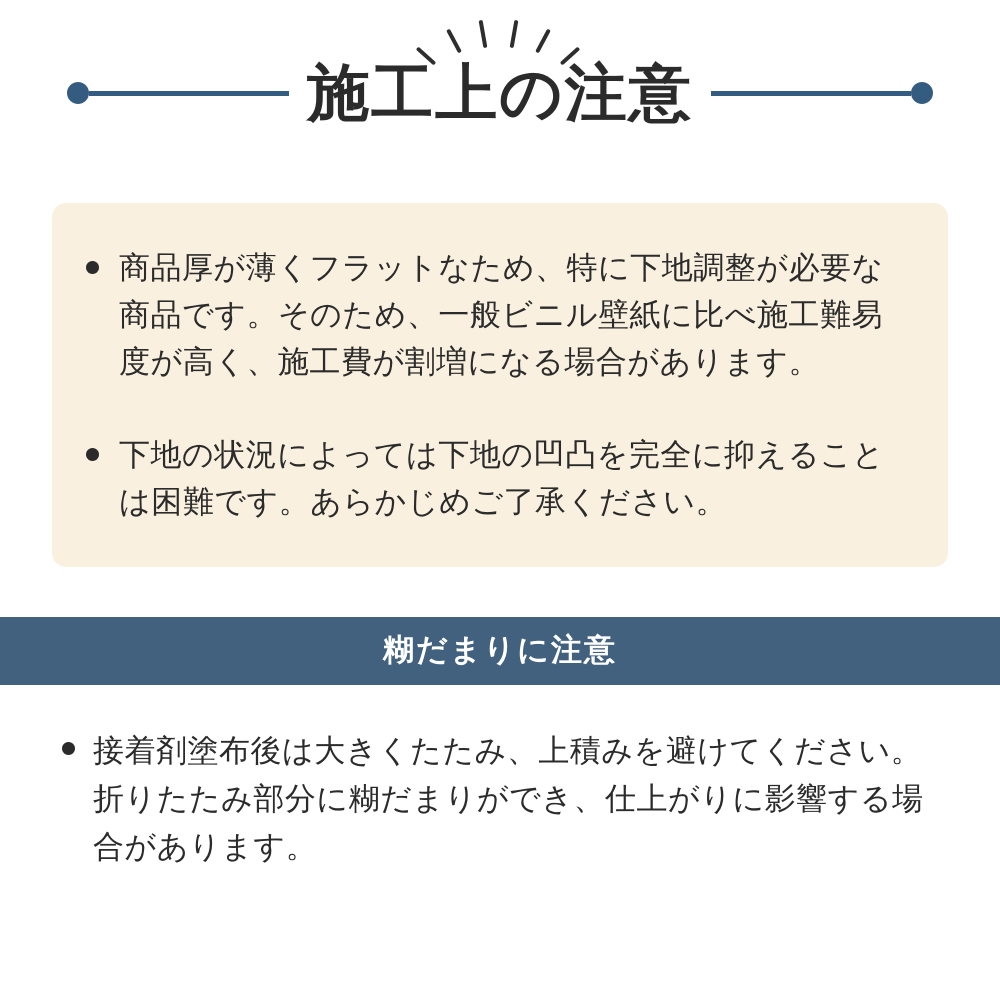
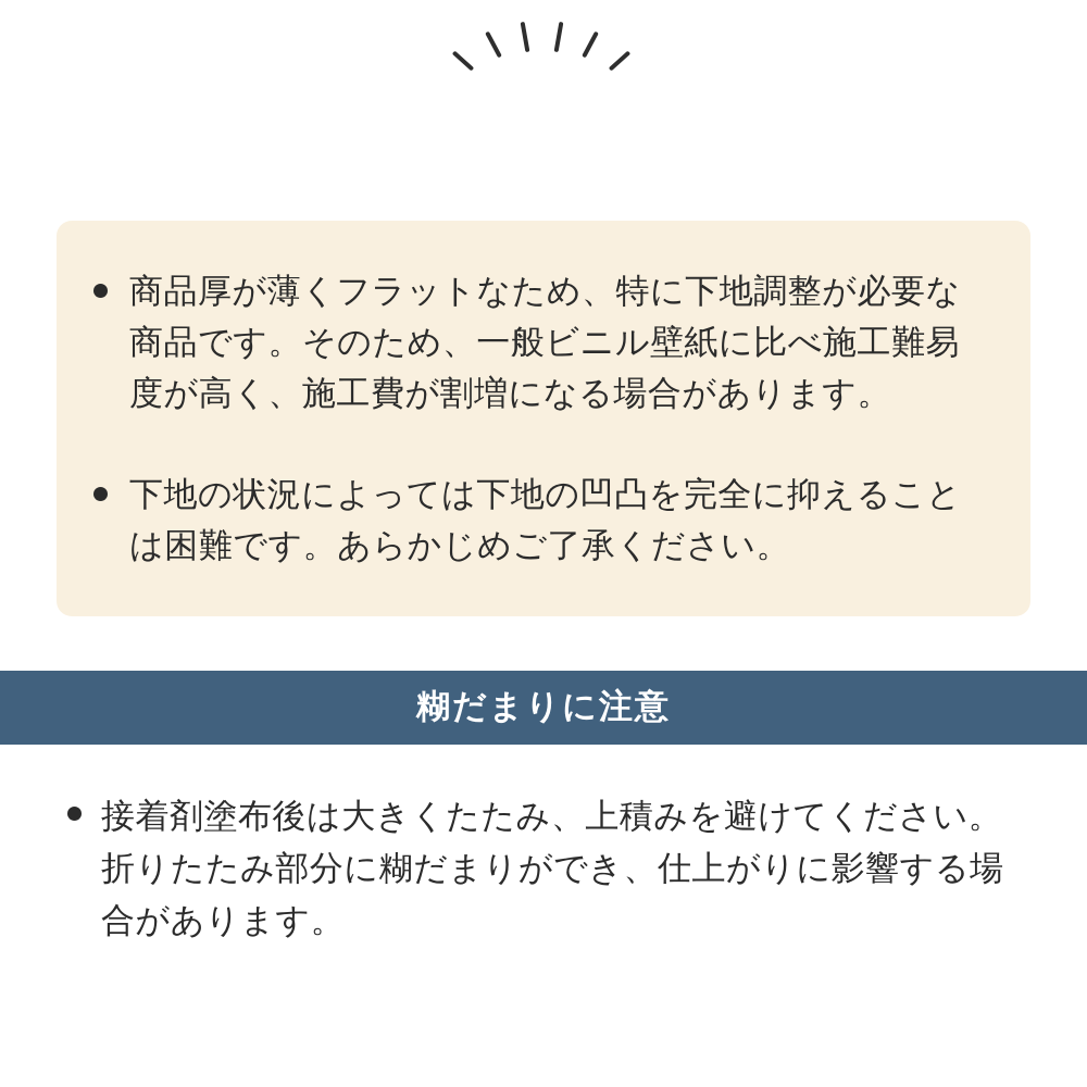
- 施工上の注意
  商品厚が薄くフラットなため、特に下地調整が必要な商品です。そのため、一般ビニル壁紙に比べ施工難易度が高く、施工費が割増になる場合があります。
  下地の状況によっては下地の凹凸を完全に抑えることは困難です。あらかじめご了承ください。
  糊だまりに注意
  接着剤塗布後は大きくたたみ、上積みを避けてください。折りたたみ部分に糊だまりができ、仕上がりに影響する場合があります。
